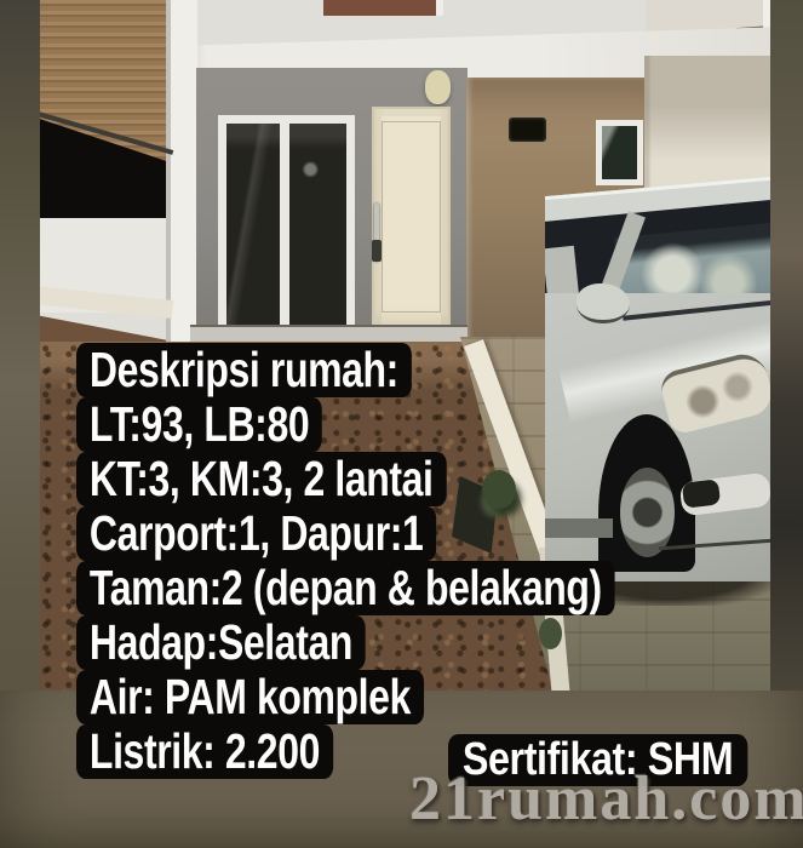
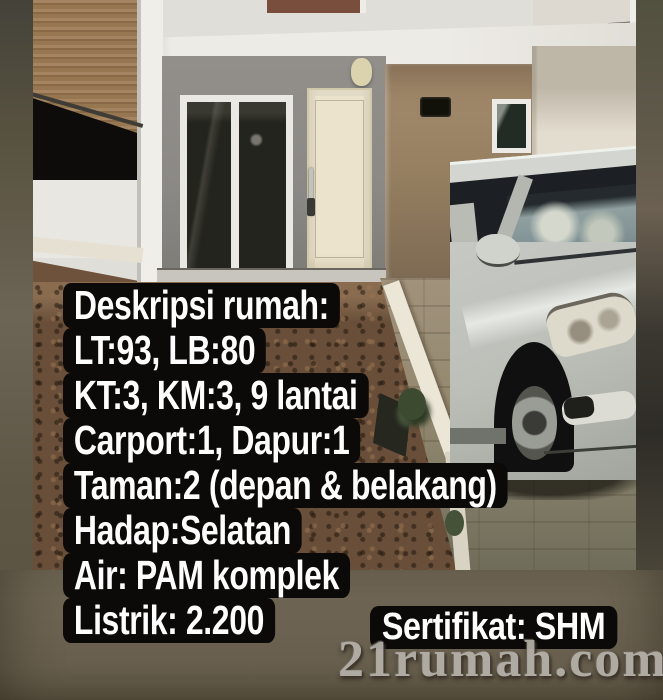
  Deskripsi rumah:
  LT:93, LB:80
- KT:3, KM:3, 2 lantai
+ KT:3, KM:3, 9 lantai
  Carport:1, Dapur:1
  Taman:2 (depan & belakang)
  Hadap:Selatan
  Air: PAM komplek
  Listrik: 2.200
  Sertifikat: SHM
  21rumah.com
